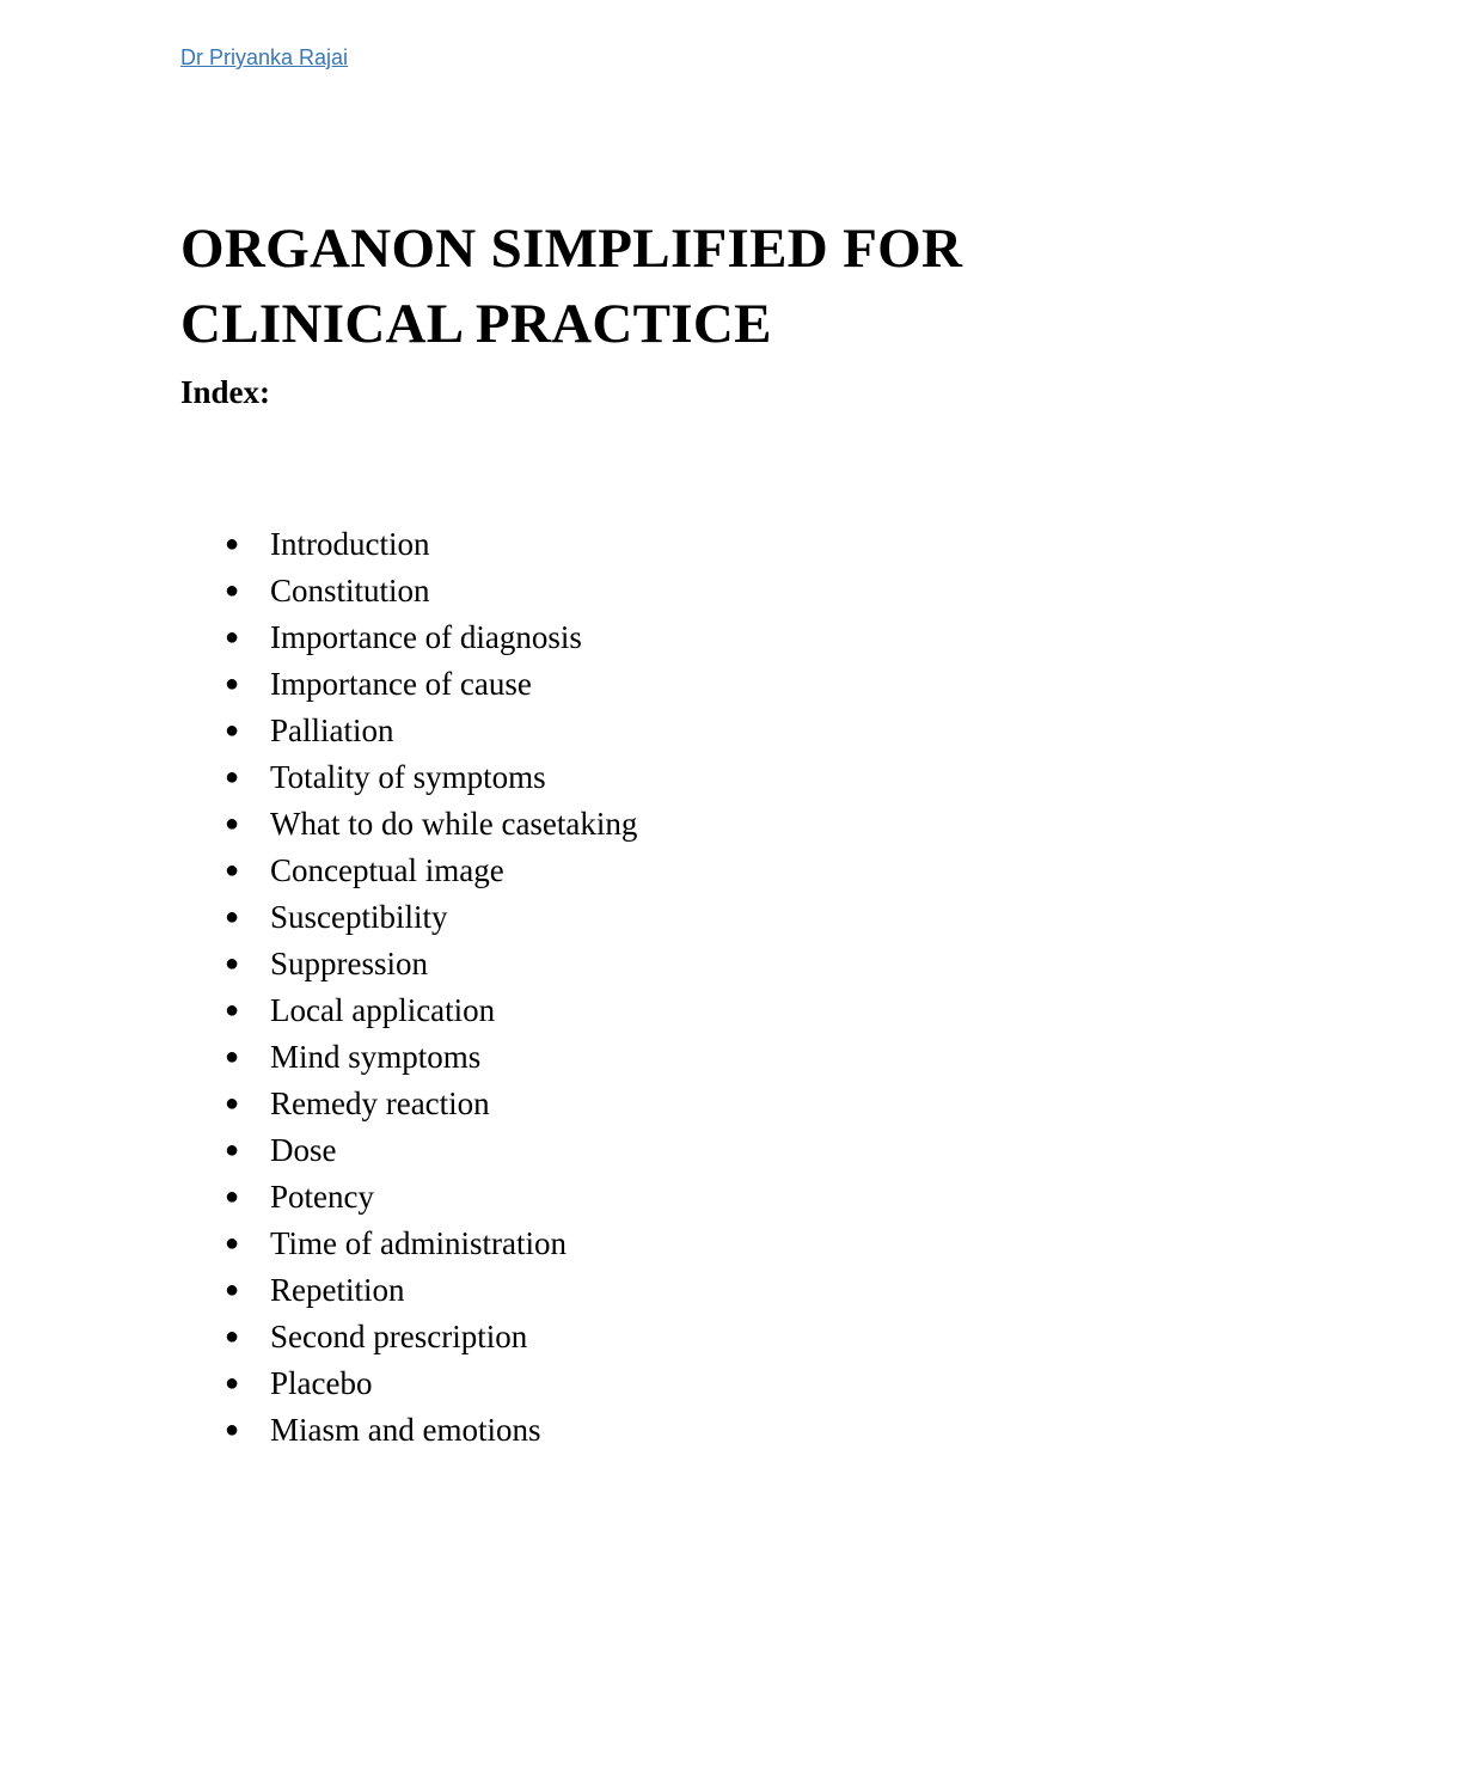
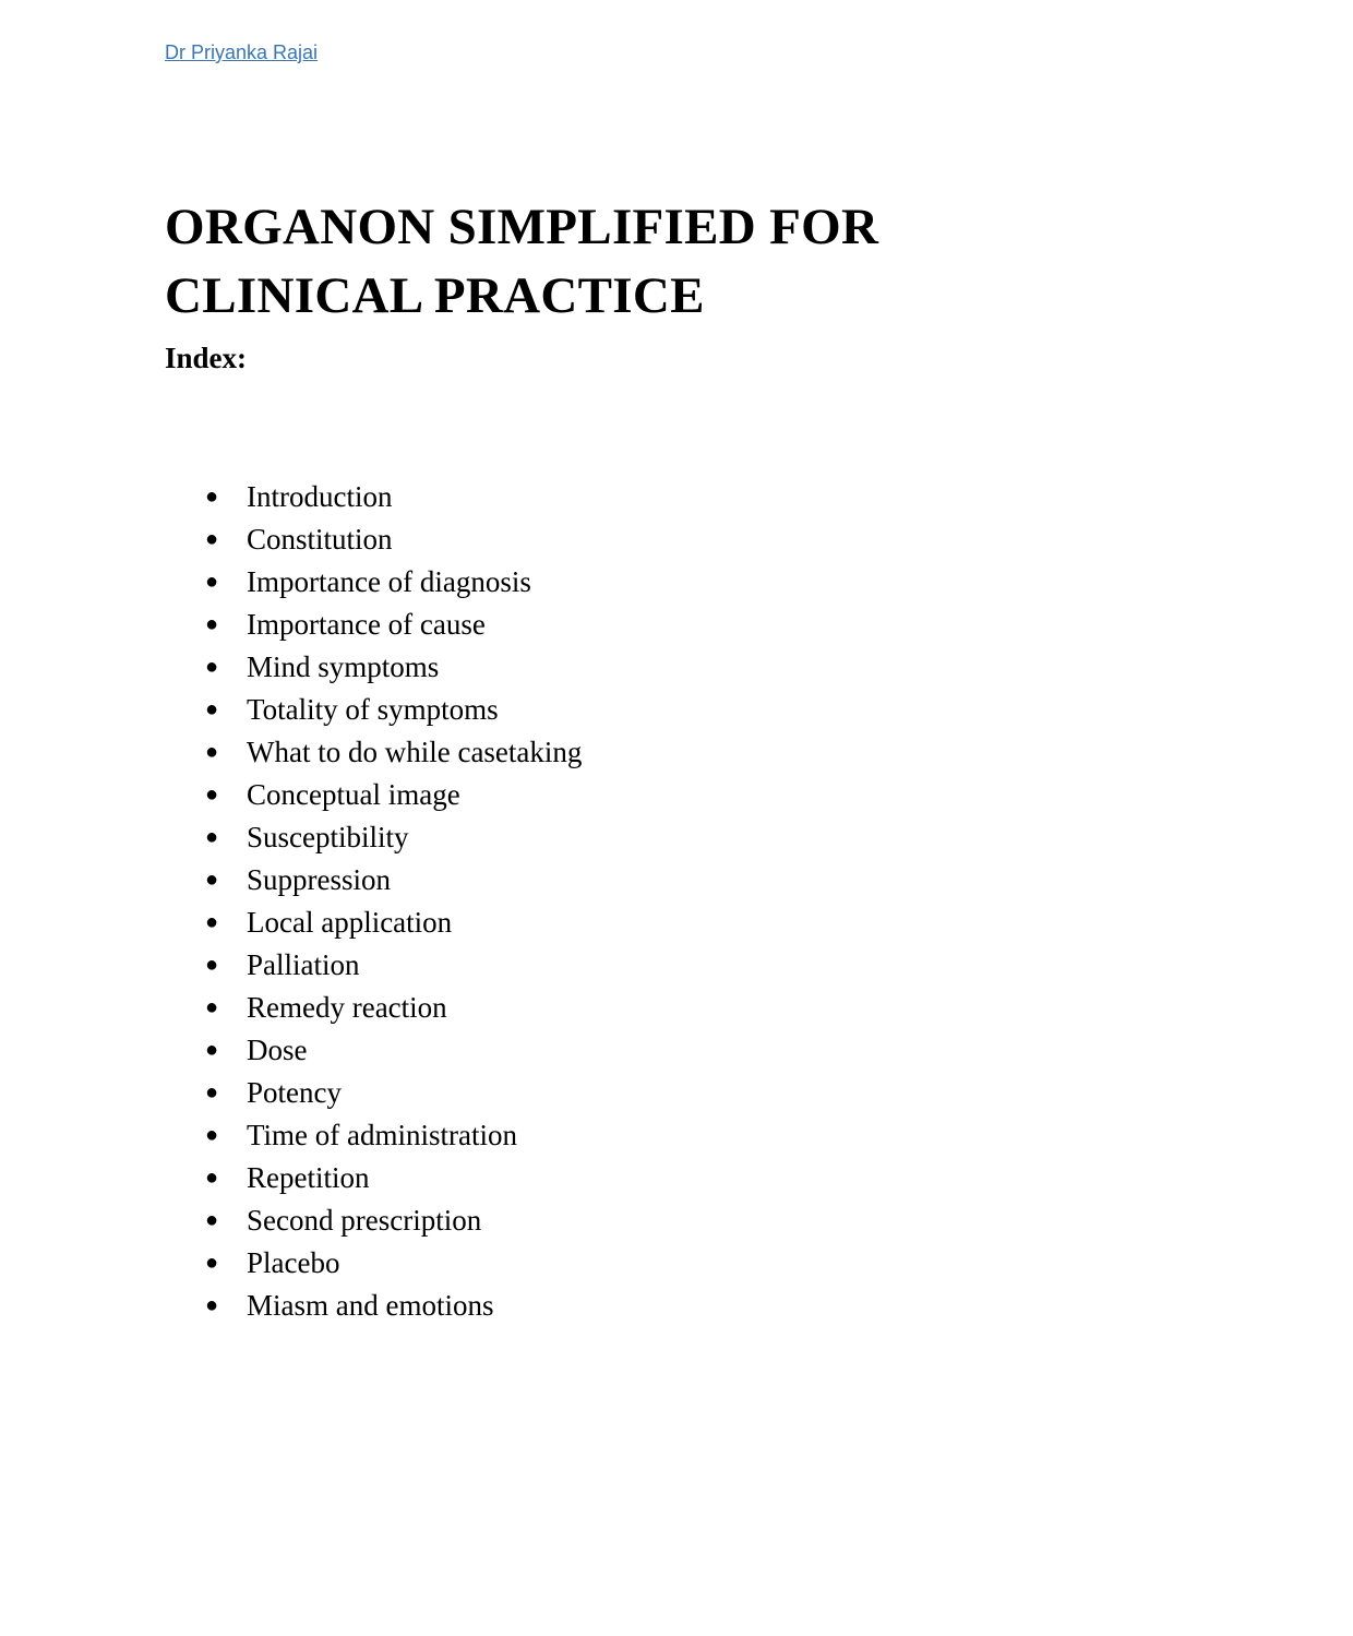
  Dr Priyanka Rajai
  ORGANON SIMPLIFIED FOR CLINICAL PRACTICE
  Index:
  ●
  Introduction
  ●
  Constitution
  ●
  Importance of diagnosis
  ●
  Importance of cause
  ●
- Palliation
+ Mind symptoms
  ●
  Totality of symptoms
  ●
  What to do while casetaking
  ●
  Conceptual image
  ●
  Susceptibility
  ●
  Suppression
  ●
  Local application
  ●
- Mind symptoms
+ Palliation
  ●
  Remedy reaction
  ●
  Dose
  ●
  Potency
  ●
  Time of administration
  ●
  Repetition
  ●
  Second prescription
  ●
  Placebo
  ●
  Miasm and emotions
